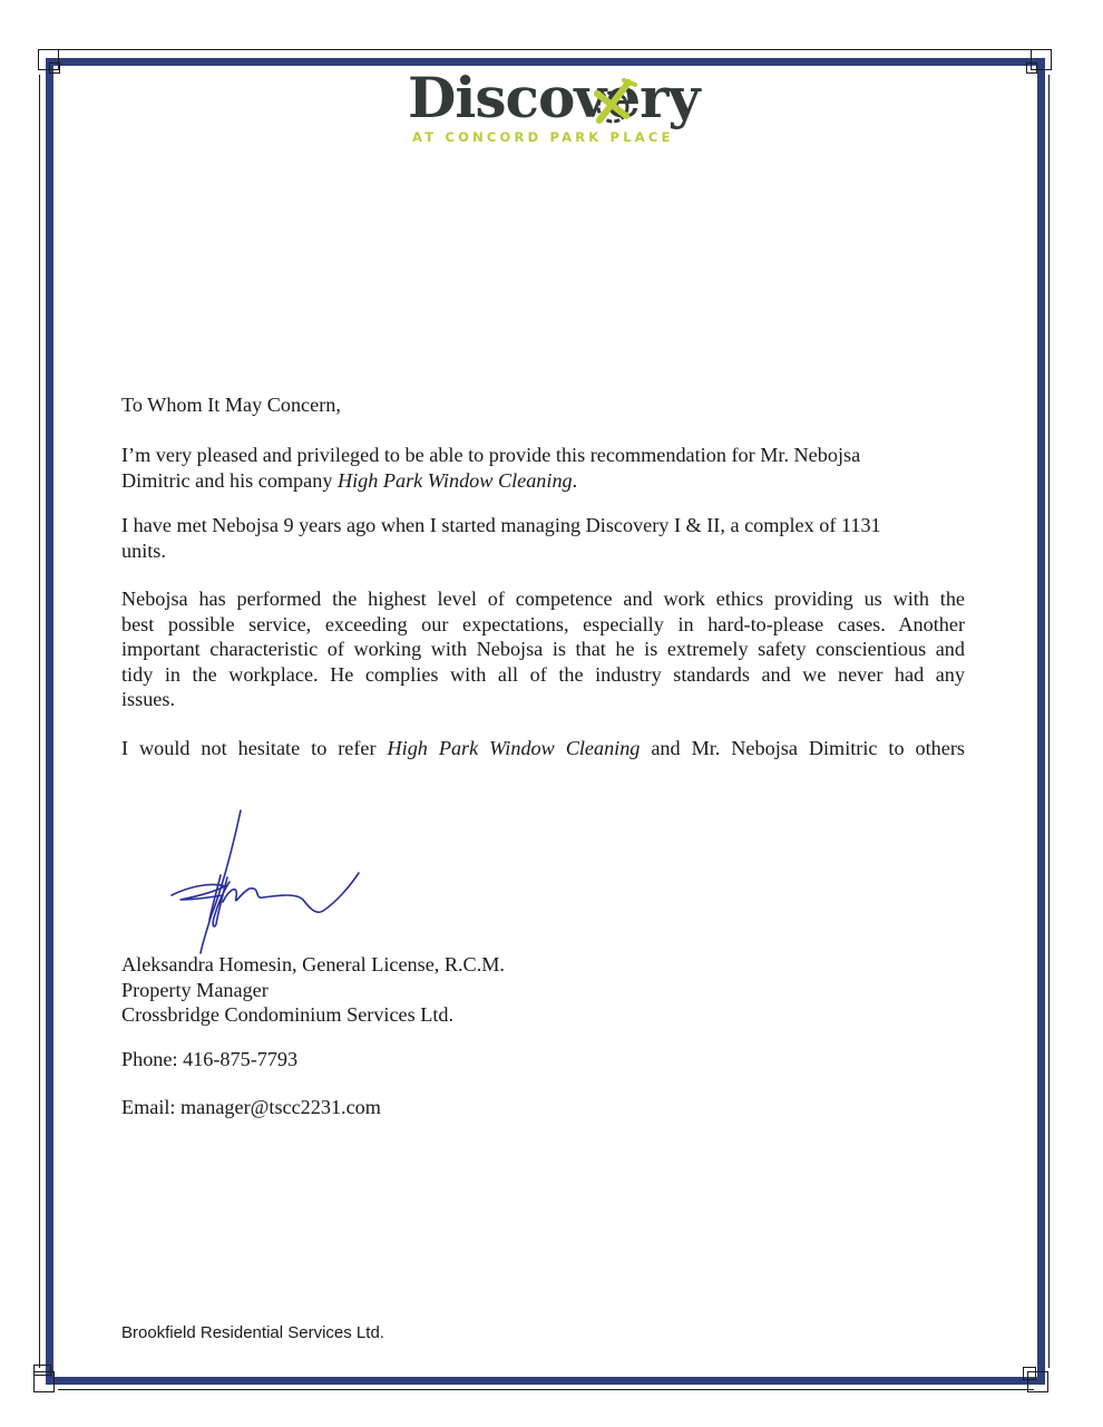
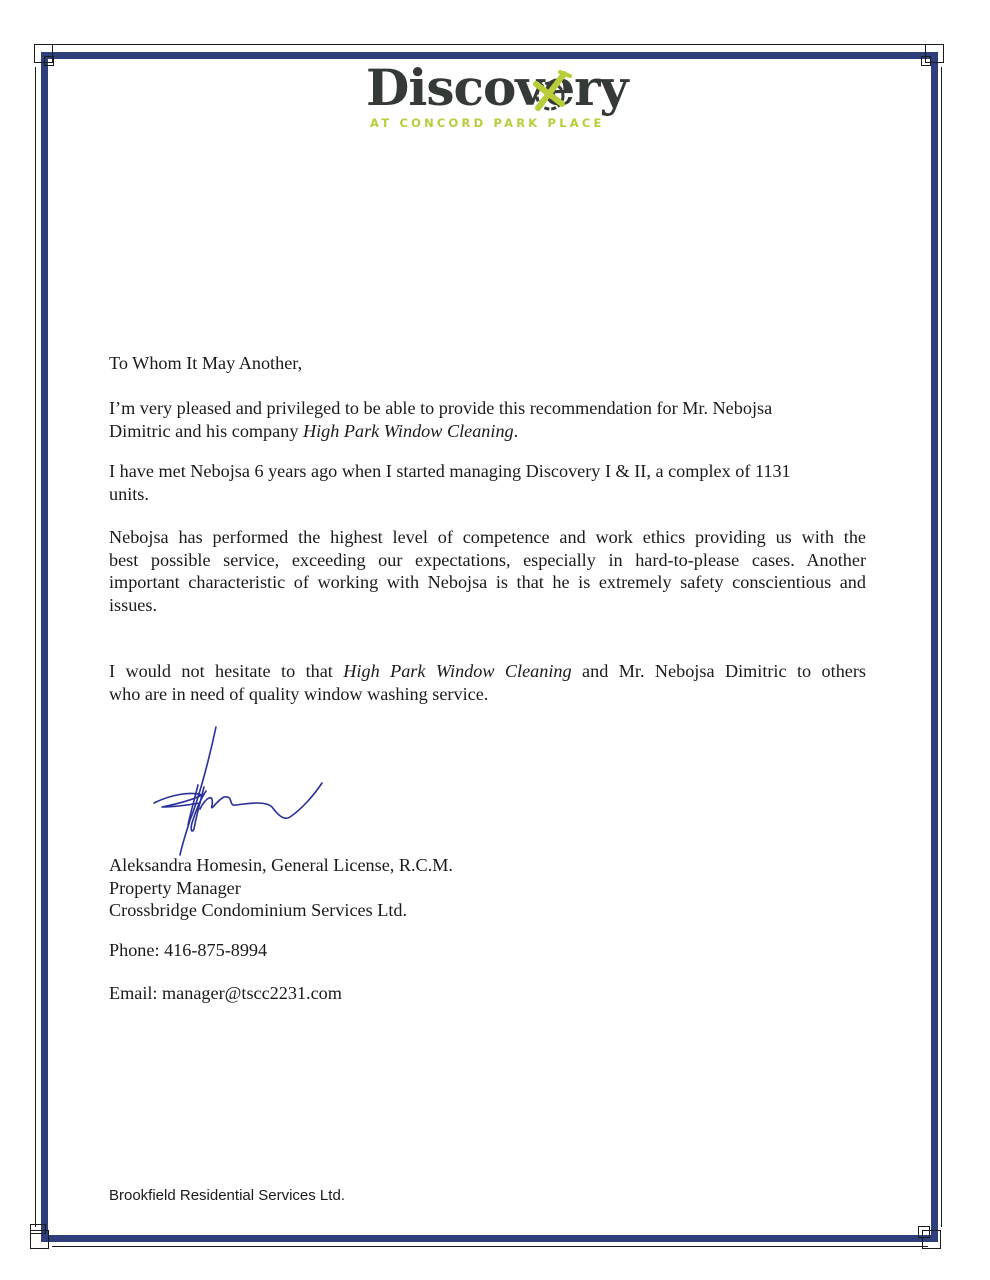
  Discovry
  AT CONCORD PARK PLACE
- To Whom It May Concern,
+ To Whom It May Another,
  I’m very pleased and privileged to be able to provide this recommendation for Mr. Nebojsa
  Dimitric and his company High Park Window Cleaning.
- I have met Nebojsa 9 years ago when I started managing Discovery I & II, a complex of 1131
+ I have met Nebojsa 6 years ago when I started managing Discovery I & II, a complex of 1131
  units.
  Nebojsa has performed the highest level of competence and work ethics providing us with the
  best possible service, exceeding our expectations, especially in hard-to-please cases. Another
  important characteristic of working with Nebojsa is that he is extremely safety conscientious and
- tidy in the workplace. He complies with all of the industry standards and we never had any
  issues.
- I would not hesitate to refer High Park Window Cleaning and Mr. Nebojsa Dimitric to others
+ I would not hesitate to that High Park Window Cleaning and Mr. Nebojsa Dimitric to others
+ who are in need of quality window washing service.
  Aleksandra Homesin, General License, R.C.M.
  Property Manager
  Crossbridge Condominium Services Ltd.
- Phone: 416-875-7793
+ Phone: 416-875-8994
  Email: manager@tscc2231.com
  Brookfield Residential Services Ltd.
